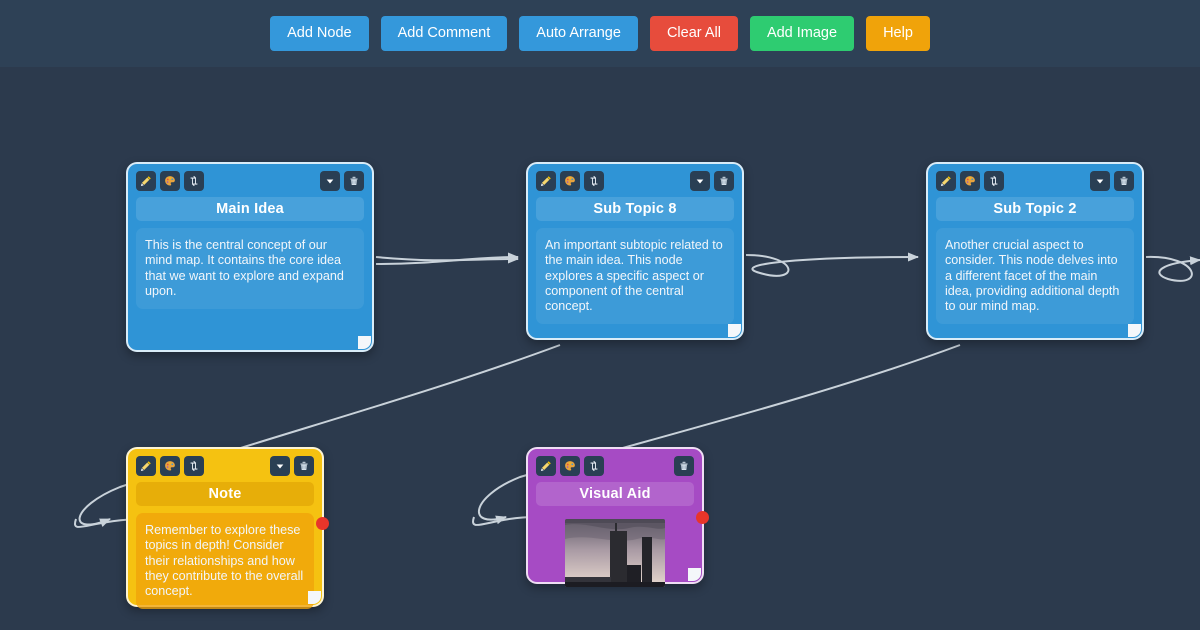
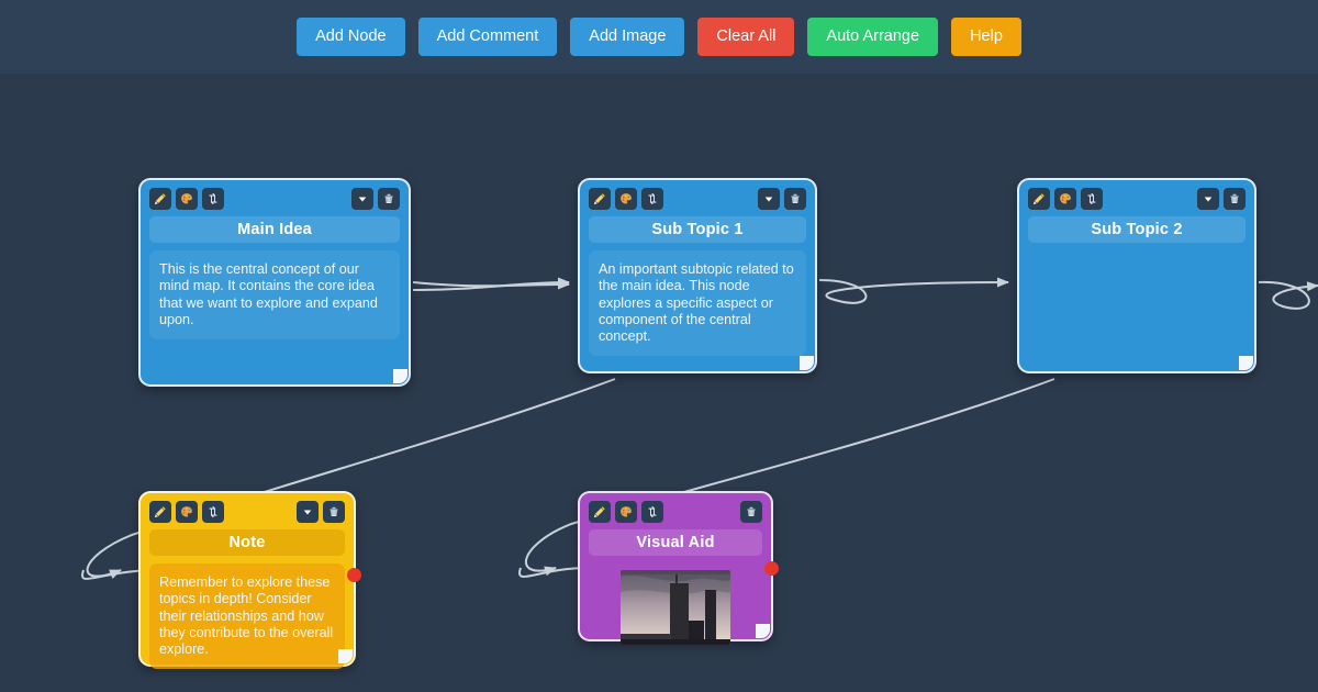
  Add Node
  Add Comment
- Auto Arrange
+ Add Image
  Clear All
- Add Image
+ Auto Arrange
  Help
  Main Idea
  This is the central concept of our mind map. It contains the core idea that we want to explore and expand upon.
- Sub Topic 8
+ Sub Topic 1
  An important subtopic related to the main idea. This node explores a specific aspect or component of the central concept.
  Sub Topic 2
- Another crucial aspect to consider. This node delves into a different facet of the main idea, providing additional depth to our mind map.
  Note
- Remember to explore these topics in depth! Consider their relationships and how they contribute to the overall concept.
+ Remember to explore these topics in depth! Consider their relationships and how they contribute to the overall explore.
  Visual Aid
